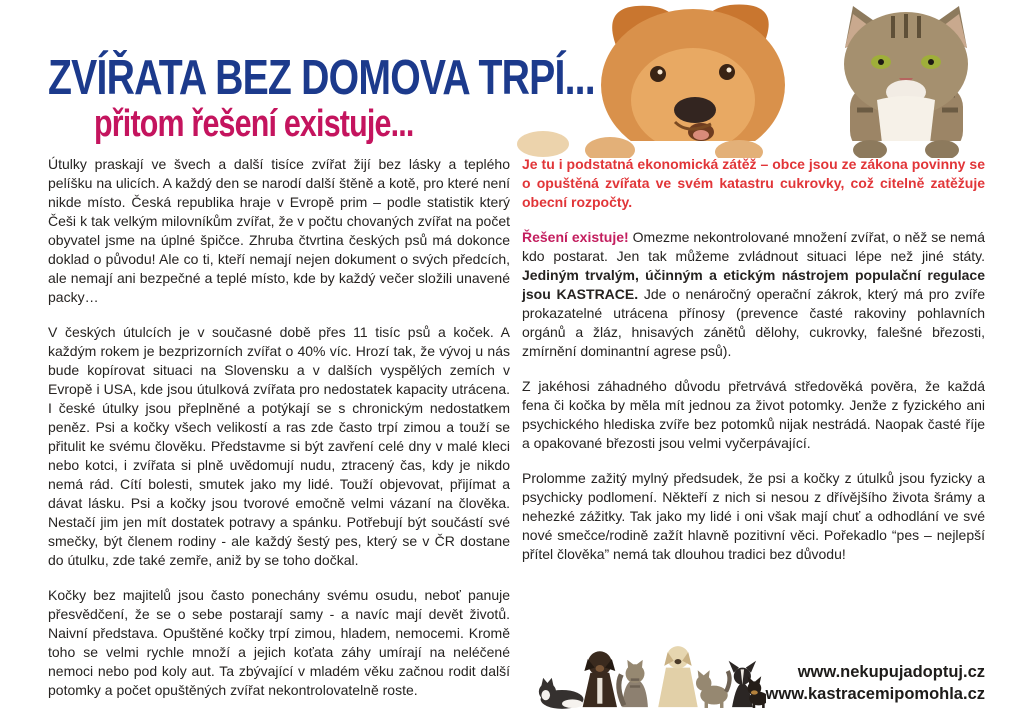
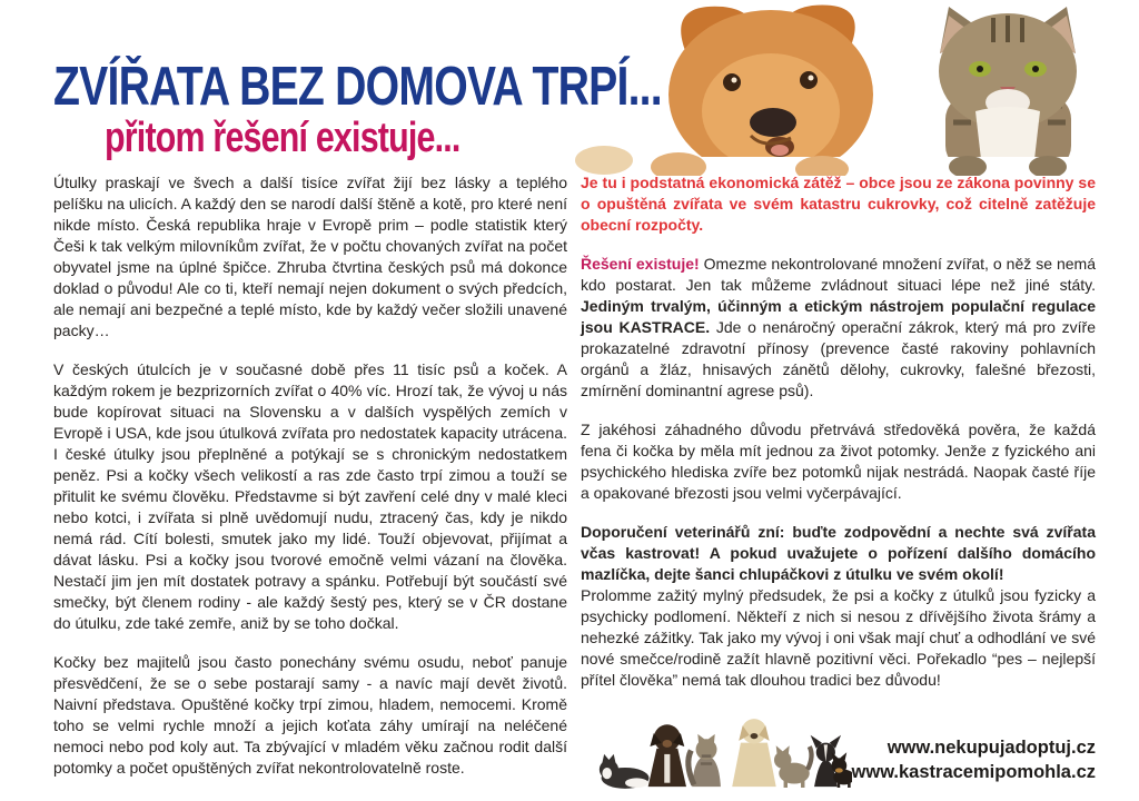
  ZVÍŘATA BEZ DOMOVA TRPÍ...
  přitom řešení existuje...
  Útulky praskají ve švech a další tisíce zvířat žijí bez lásky a teplého pelíšku na ulicích. A každý den se narodí další štěně a kotě, pro které není nikde místo. Česká republika hraje v Evropě prim – podle statistik který Češi k tak velkým milovníkům zvířat, že v počtu chovaných zvířat na počet obyvatel jsme na úplné špičce. Zhruba čtvrtina českých psů má dokonce doklad o původu! Ale co ti, kteří nemají nejen dokument o svých předcích, ale nemají ani bezpečné a teplé místo, kde by každý večer složili unavené packy…
  V českých útulcích je v současné době přes 11 tisíc psů a koček. A každým rokem je bezprizorních zvířat o 40% víc. Hrozí tak, že vývoj u nás bude kopírovat situaci na Slovensku a v dalších vyspělých zemích v Evropě i USA, kde jsou útulková zvířata pro nedostatek kapacity utrácena. I české útulky jsou přeplněné a potýkají se s chronickým nedostatkem peněz. Psi a kočky všech velikostí a ras zde často trpí zimou a touží se přitulit ke svému člověku. Představme si být zavření celé dny v malé kleci nebo kotci, i zvířata si plně uvědomují nudu, ztracený čas, kdy je nikdo nemá rád. Cítí bolesti, smutek jako my lidé. Touží objevovat, přijímat a dávat lásku. Psi a kočky jsou tvorové emočně velmi vázaní na člověka. Nestačí jim jen mít dostatek potravy a spánku. Potřebují být součástí své smečky, být členem rodiny - ale každý šestý pes, který se v ČR dostane do útulku, zde také zemře, aniž by se toho dočkal.
  Kočky bez majitelů jsou často ponechány svému osudu, neboť panuje přesvědčení, že se o sebe postarají samy - a navíc mají devět životů. Naivní představa. Opuštěné kočky trpí zimou, hladem, nemocemi. Kromě toho se velmi rychle množí a jejich koťata záhy umírají na neléčené nemoci nebo pod koly aut. Ta zbývající v mladém věku začnou rodit další potomky a počet opuštěných zvířat nekontrolovatelně roste.
  Je tu i podstatná ekonomická zátěž – obce jsou ze zákona povinny se o opuštěná zvířata ve svém katastru cukrovky, což citelně zatěžuje obecní rozpočty.
- Řešení existuje! Omezme nekontrolované množení zvířat, o něž se nemá kdo postarat. Jen tak můžeme zvládnout situaci lépe než jiné státy. Jediným trvalým, účinným a etickým nástrojem populační regulace jsou KASTRACE. Jde o nenáročný operační zákrok, který má pro zvíře prokazatelné utrácena přínosy (prevence časté rakoviny pohlavních orgánů a žláz, hnisavých zánětů dělohy, cukrovky, falešné březosti, zmírnění dominantní agrese psů).
+ Řešení existuje! Omezme nekontrolované množení zvířat, o něž se nemá kdo postarat. Jen tak můžeme zvládnout situaci lépe než jiné státy. Jediným trvalým, účinným a etickým nástrojem populační regulace jsou KASTRACE. Jde o nenáročný operační zákrok, který má pro zvíře prokazatelné zdravotní přínosy (prevence časté rakoviny pohlavních orgánů a žláz, hnisavých zánětů dělohy, cukrovky, falešné březosti, zmírnění dominantní agrese psů).
  Z jakéhosi záhadného důvodu přetrvává středověká pověra, že každá fena či kočka by měla mít jednou za život potomky. Jenže z fyzického ani psychického hlediska zvíře bez potomků nijak nestrádá. Naopak časté říje a opakované březosti jsou velmi vyčerpávající.
+ Doporučení veterinářů zní: buďte zodpovědní a nechte svá zvířata včas kastrovat! A pokud uvažujete o pořízení dalšího domácího mazlíčka, dejte šanci chlupáčkovi z útulku ve svém okolí!
- Prolomme zažitý mylný předsudek, že psi a kočky z útulků jsou fyzicky a psychicky podlomení. Někteří z nich si nesou z dřívějšího života šrámy a nehezké zážitky. Tak jako my lidé i oni však mají chuť a odhodlání ve své nové smečce/rodině zažít hlavně pozitivní věci. Pořekadlo “pes – nejlepší přítel člověka” nemá tak dlouhou tradici bez důvodu!
+ Prolomme zažitý mylný předsudek, že psi a kočky z útulků jsou fyzicky a psychicky podlomení. Někteří z nich si nesou z dřívějšího života šrámy a nehezké zážitky. Tak jako my vývoj i oni však mají chuť a odhodlání ve své nové smečce/rodině zažít hlavně pozitivní věci. Pořekadlo “pes – nejlepší přítel člověka” nemá tak dlouhou tradici bez důvodu!
  www.nekupujadoptuj.cz
  www.kastracemipomohla.cz
